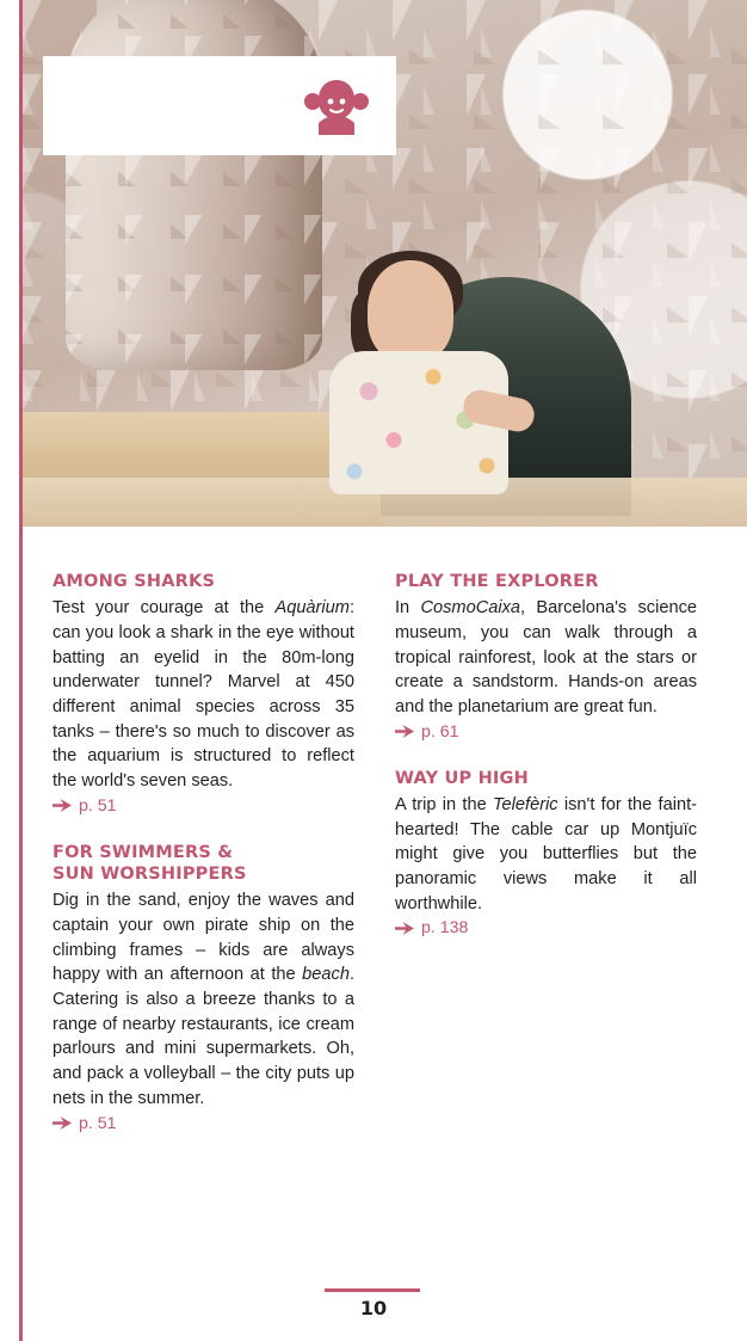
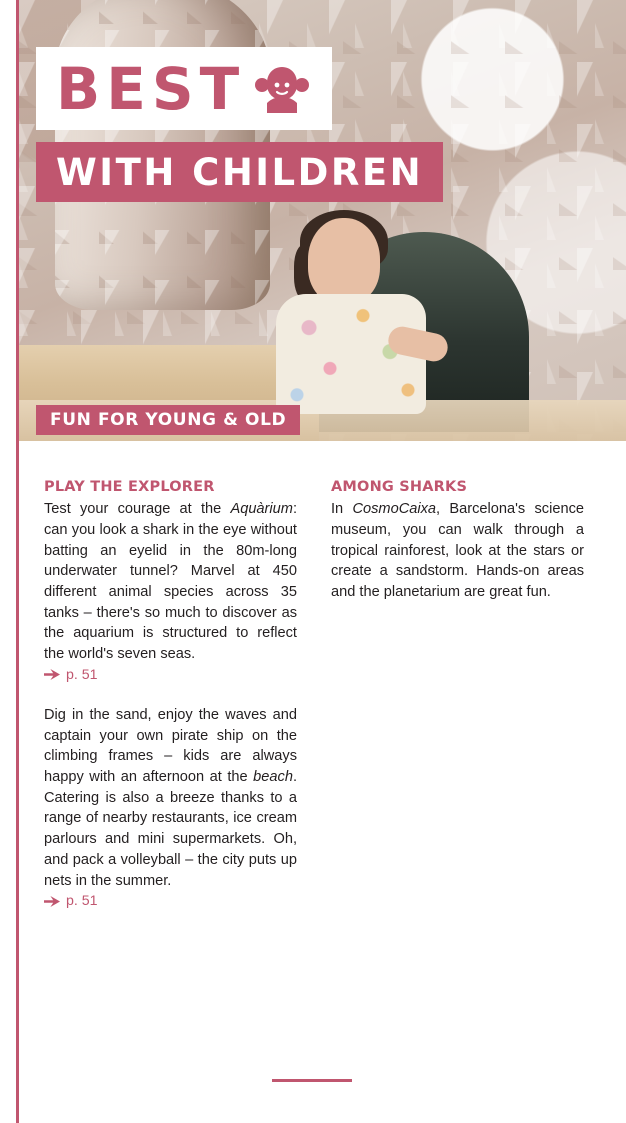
+ BEST
+ WITH CHILDREN
+ FUN FOR YOUNG & OLD
- AMONG SHARKS
+ PLAY THE EXPLORER
  Test your courage at the Aquàrium: can you look a shark in the eye without batting an eyelid in the 80m-long underwater tunnel? Marvel at 450 different animal species across 35 tanks – there's so much to discover as the aquarium is structured to reflect the world's seven seas.
  p. 51
- FOR SWIMMERS &
- SUN WORSHIPPERS
  Dig in the sand, enjoy the waves and captain your own pirate ship on the climbing frames – kids are always happy with an afternoon at the beach. Catering is also a breeze thanks to a range of nearby restaurants, ice cream parlours and mini supermarkets. Oh, and pack a volleyball – the city puts up nets in the summer.
  p. 51
- PLAY THE EXPLORER
+ AMONG SHARKS
  In CosmoCaixa, Barcelona's science museum, you can walk through a tropical rainforest, look at the stars or create a sandstorm. Hands-on areas and the planetarium are great fun.
- p. 61
- WAY UP HIGH
- A trip in the Telefèric isn't for the faint-hearted! The cable car up Montjuïc might give you butterflies but the panoramic views make it all worthwhile.
- p. 138
- 10
